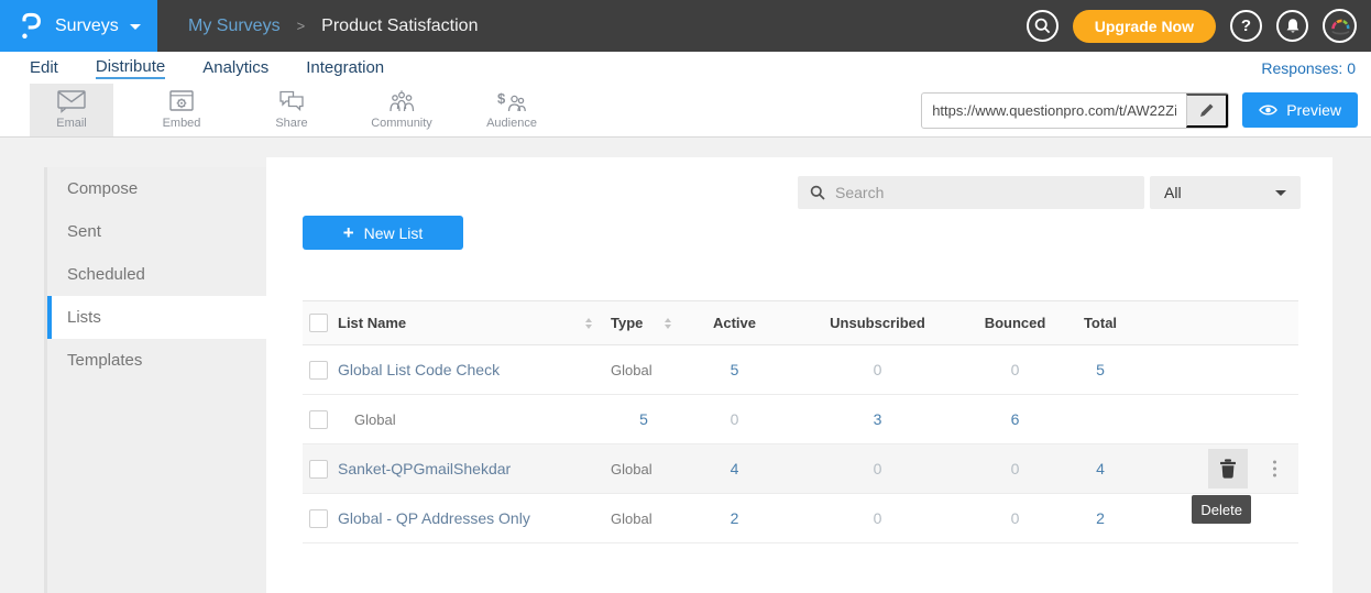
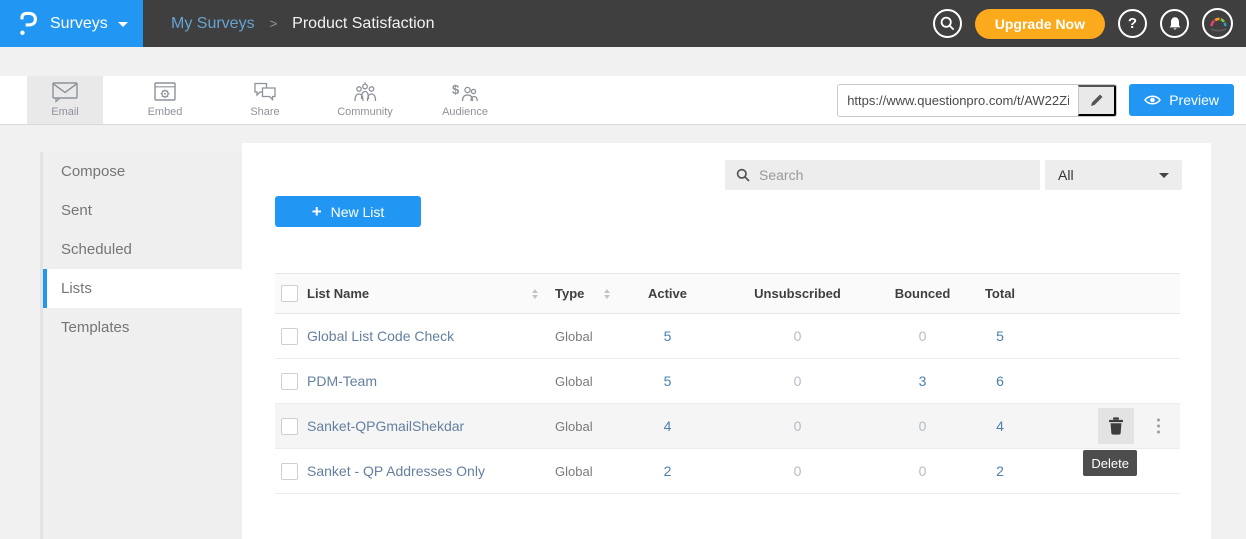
  Surveys
  My Surveys
  >
  Product Satisfaction
  Upgrade Now
  ?
- Edit
- Distribute
- Analytics
- Integration
- Responses: 0
  Email
  Embed
  Share
  Community
  $
  Audience
  https://www.questionpro.com/t/AW22Zi
  Preview
  Compose
  Sent
  Scheduled
  Lists
  Templates
  Search
  All
  +
  New List
  List Name
  Type
  Active
  Unsubscribed
  Bounced
  Total
  Global List Code Check
  Global
  5
  0
  0
  5
+ PDM-Team
  Global
  5
  0
  3
  6
  Sanket-QPGmailShekdar
  Global
  4
  0
  0
  4
  Delete
- Global - QP Addresses Only
+ Sanket - QP Addresses Only
  Global
  2
  0
  0
  2
